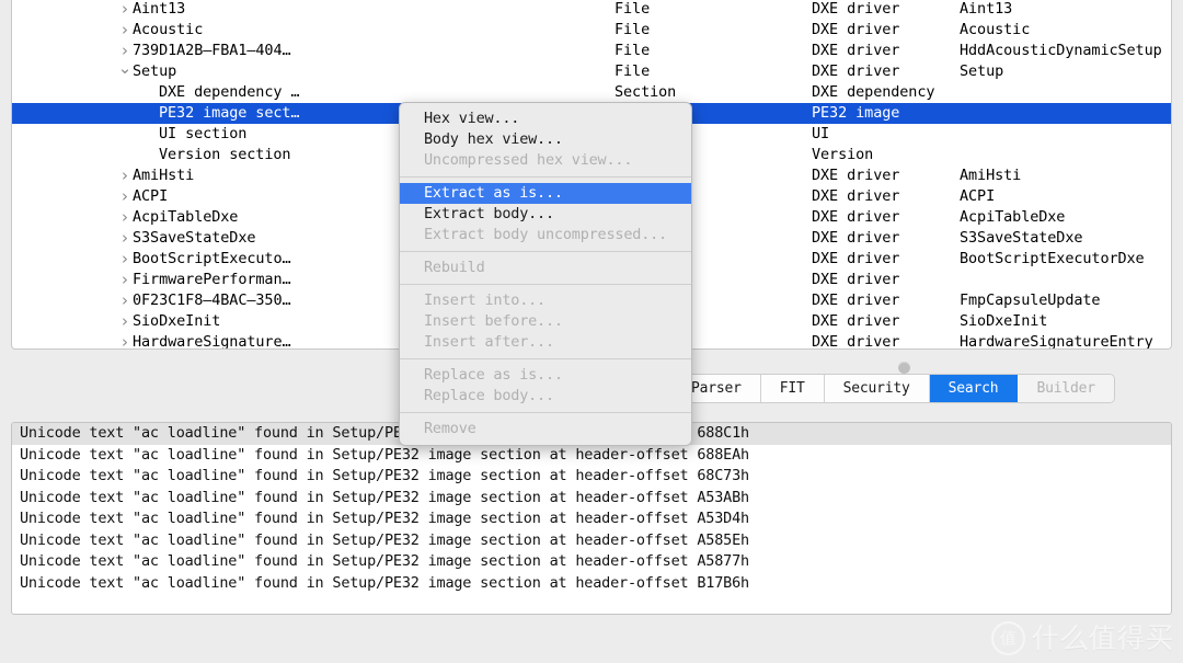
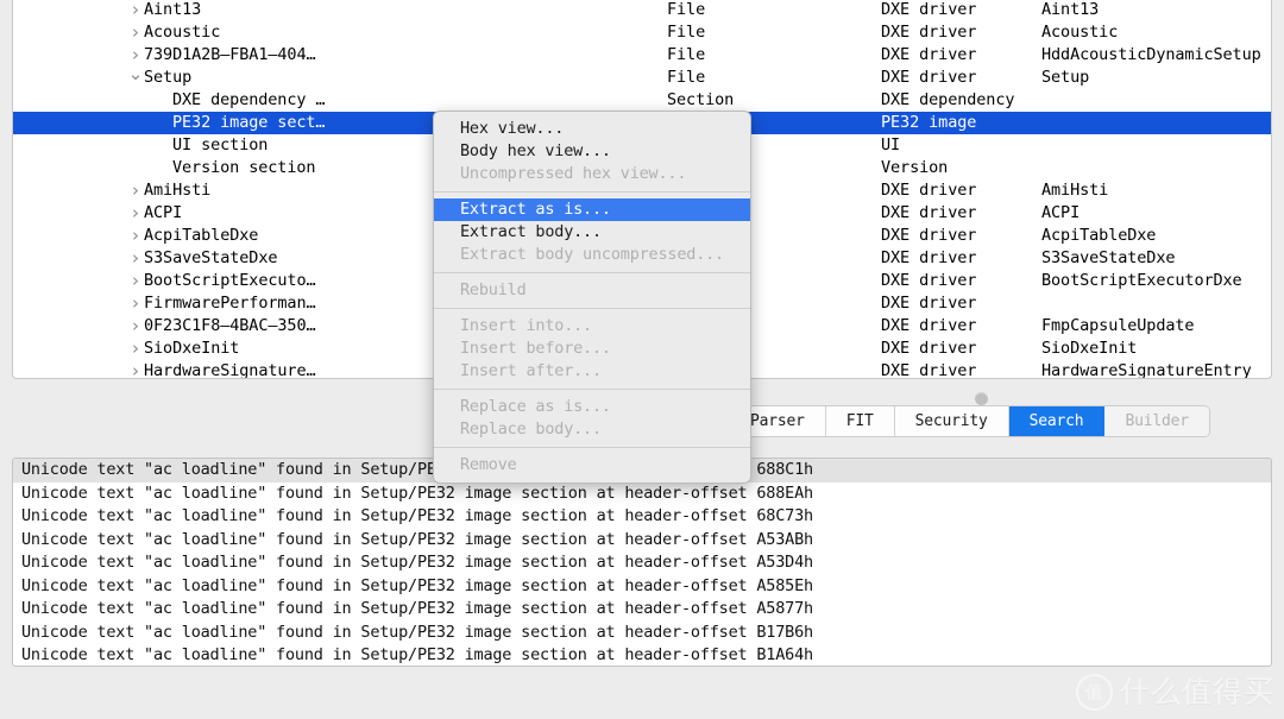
  › Aint13
  File
  DXE driver
  Aint13
  › Acoustic
  File
  DXE driver
  Acoustic
  › 739D1A2B–FBA1–404…
  File
  DXE driver
  HddAcousticDynamicSetup
  ⌄Setup
  File
  DXE driver
  Setup
  DXE dependency …
  Section
  DXE dependency
  PE32 image sect…
  PE32 image
  UI section
  UI
  Version section
  Version
  › AmiHsti
  DXE driver
  AmiHsti
  › ACPI
  DXE driver
  ACPI
  › AcpiTableDxe
  DXE driver
  AcpiTableDxe
  › S3SaveStateDxe
  DXE driver
  S3SaveStateDxe
  › BootScriptExecuto…
  DXE driver
  BootScriptExecutorDxe
  › FirmwarePerforman…
  DXE driver
  › 0F23C1F8–4BAC–350…
  DXE driver
  FmpCapsuleUpdate
  › SioDxeInit
  DXE driver
  SioDxeInit
  › HardwareSignature…
  DXE driver
  HardwareSignatureEntry
  Parser
  FIT
  Security
  Search
  Builder
  Unicode text "ac loadline" found in Setup/PE32 image section at header-offset 688EAh
  Unicode text "ac loadline" found in Setup/PE32 image section at header-offset 68C73h
  Unicode text "ac loadline" found in Setup/PE32 image section at header-offset A53ABh
  Unicode text "ac loadline" found in Setup/PE32 image section at header-offset A53D4h
  Unicode text "ac loadline" found in Setup/PE32 image section at header-offset A585Eh
  Unicode text "ac loadline" found in Setup/PE32 image section at header-offset A5877h
  Unicode text "ac loadline" found in Setup/PE32 image section at header-offset B17B6h
+ Unicode text "ac loadline" found in Setup/PE32 image section at header-offset B1A64h
  Hex view...
  Body hex view...
  Uncompressed hex view...
  Extract as is...
  Extract body...
  Extract body uncompressed...
  Rebuild
  Insert into...
  Insert before...
  Insert after...
  Replace as is...
  Replace body...
  Remove
